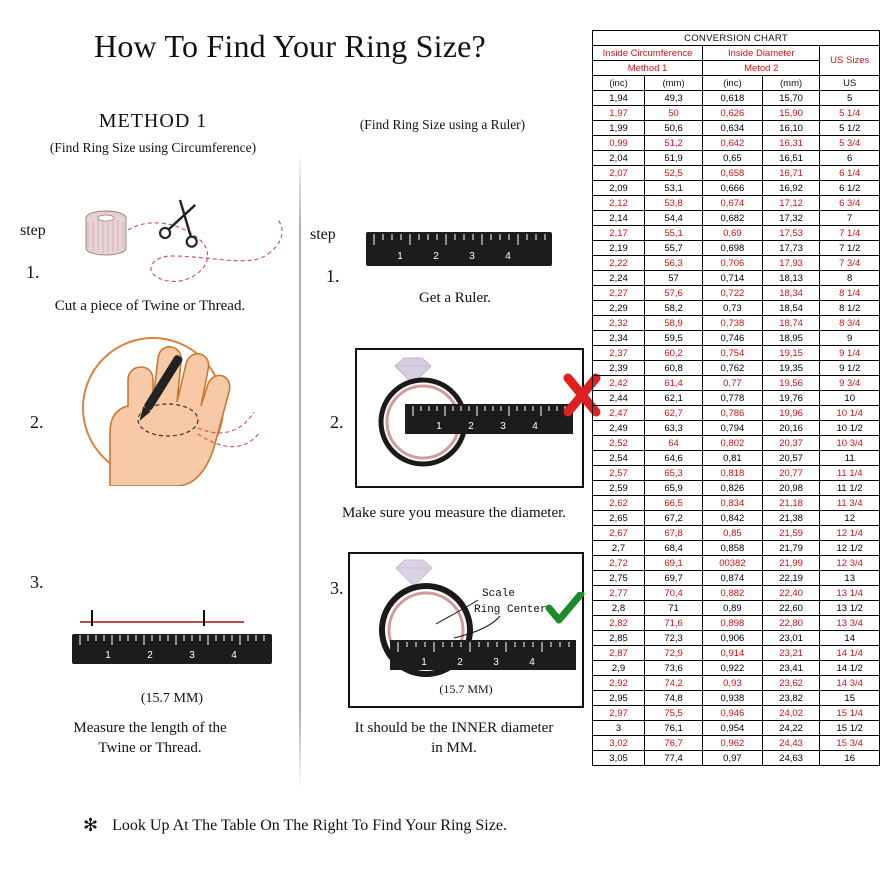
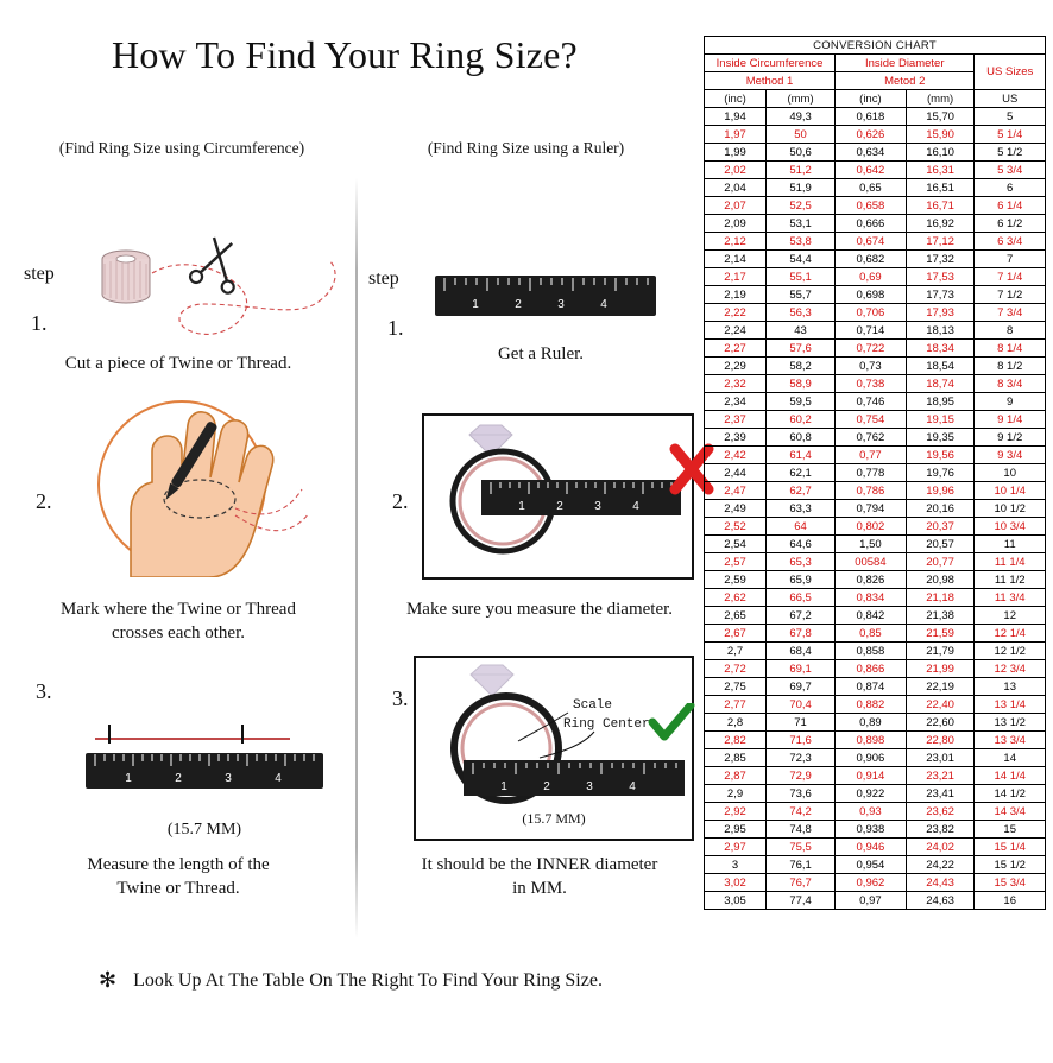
  How To Find Your Ring Size?
- METHOD 1
  (Find Ring Size using Circumference)
  (Find Ring Size using a Ruler)
  step
  step
  1.
  Cut a piece of Twine or Thread.
  2.
+ Mark where the Twine or Thread
+ crosses each other.
  3.
  1
  2
  3
  4
  (15.7 MM)
  Measure the length of the
  Twine or Thread.
  1.
  1
  2
  3
  4
  Get a Ruler.
  2.
  1
  2
  3
  4
  Make sure you measure the diameter.
  3.
  Scale
  Ring Center
  1
  2
  3
  4
  (15.7 MM)
  It should be the INNER diameter
  in MM.
  ✻ Look Up At The Table On The Right To Find Your Ring Size.
  CONVERSION CHART
  Inside Circumference	Inside Diameter	US Sizes
  Method 1	Metod 2
  (inc)	(mm)	(inc)	(mm)	US
  1,94	49,3	0,618	15,70	5
  1,97	50	0,626	15,90	5 1/4
  1,99	50,6	0,634	16,10	5 1/2
- 0,99	51,2	0,642	16,31	5 3/4
+ 2,02	51,2	0,642	16,31	5 3/4
  2,04	51,9	0,65	16,51	6
  2,07	52,5	0,658	16,71	6 1/4
  2,09	53,1	0,666	16,92	6 1/2
  2,12	53,8	0,674	17,12	6 3/4
  2,14	54,4	0,682	17,32	7
  2,17	55,1	0,69	17,53	7 1/4
  2,19	55,7	0,698	17,73	7 1/2
  2,22	56,3	0,706	17,93	7 3/4
- 2,24	57	0,714	18,13	8
+ 2,24	43	0,714	18,13	8
  2,27	57,6	0,722	18,34	8 1/4
  2,29	58,2	0,73	18,54	8 1/2
  2,32	58,9	0,738	18,74	8 3/4
  2,34	59,5	0,746	18,95	9
  2,37	60,2	0,754	19,15	9 1/4
  2,39	60,8	0,762	19,35	9 1/2
  2,42	61,4	0,77	19,56	9 3/4
  2,44	62,1	0,778	19,76	10
  2,47	62,7	0,786	19,96	10 1/4
  2,49	63,3	0,794	20,16	10 1/2
  2,52	64	0,802	20,37	10 3/4
- 2,54	64,6	0,81	20,57	11
+ 2,54	64,6	1,50	20,57	11
- 2,57	65,3	0,818	20,77	11 1/4
+ 2,57	65,3	00584	20,77	11 1/4
  2,59	65,9	0,826	20,98	11 1/2
  2,62	66,5	0,834	21,18	11 3/4
  2,65	67,2	0,842	21,38	12
  2,67	67,8	0,85	21,59	12 1/4
  2,7	68,4	0,858	21,79	12 1/2
- 2,72	69,1	00382	21,99	12 3/4
+ 2,72	69,1	0,866	21,99	12 3/4
  2,75	69,7	0,874	22,19	13
  2,77	70,4	0,882	22,40	13 1/4
  2,8	71	0,89	22,60	13 1/2
  2,82	71,6	0,898	22,80	13 3/4
  2,85	72,3	0,906	23,01	14
  2,87	72,9	0,914	23,21	14 1/4
  2,9	73,6	0,922	23,41	14 1/2
  2,92	74,2	0,93	23,62	14 3/4
  2,95	74,8	0,938	23,82	15
  2,97	75,5	0,946	24,02	15 1/4
  3	76,1	0,954	24,22	15 1/2
  3,02	76,7	0,962	24,43	15 3/4
  3,05	77,4	0,97	24,63	16
